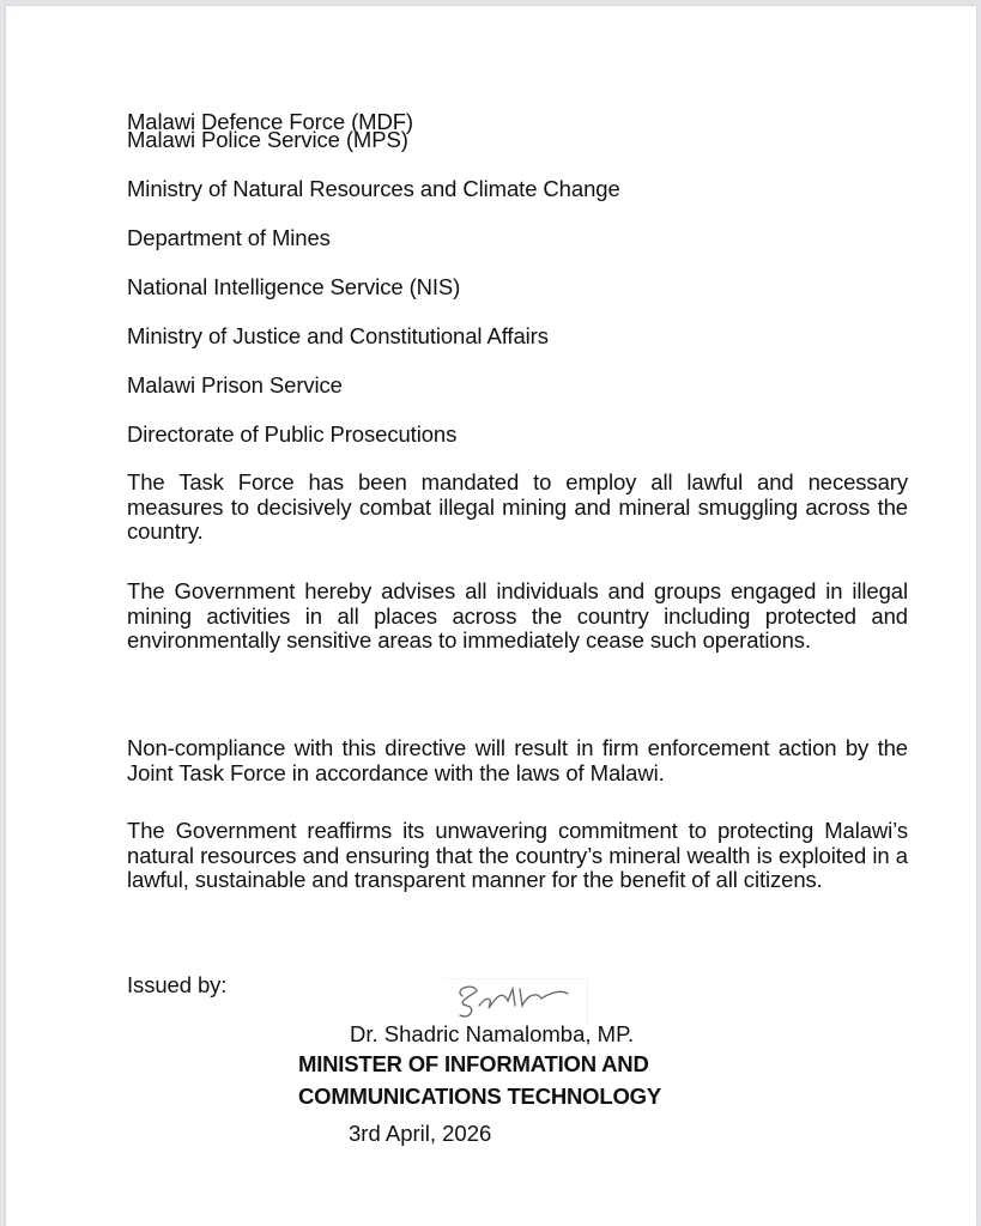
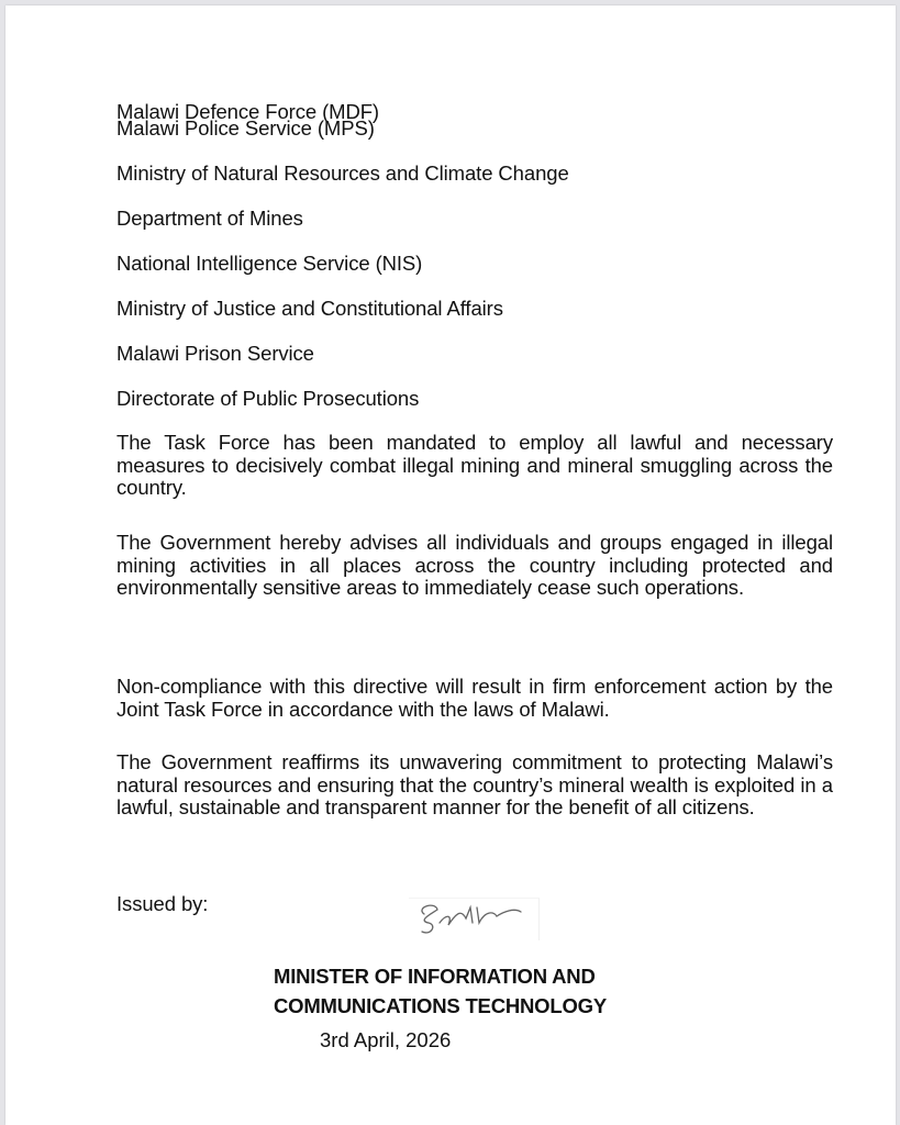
  Malawi Defence Force (MDF)
  Malawi Police Service (MPS)
  Ministry of Natural Resources and Climate Change
  Department of Mines
  National Intelligence Service (NIS)
  Ministry of Justice and Constitutional Affairs
  Malawi Prison Service
  Directorate of Public Prosecutions
  The Task Force has been mandated to employ all lawful and necessary measures to decisively combat illegal mining and mineral smuggling across the country.
  The Government hereby advises all individuals and groups engaged in illegal mining activities in all places across the country including protected and environmentally sensitive areas to immediately cease such operations.
  Non-compliance with this directive will result in firm enforcement action by the Joint Task Force in accordance with the laws of Malawi.
  The Government reaffirms its unwavering commitment to protecting Malawi’s natural resources and ensuring that the country’s mineral wealth is exploited in a lawful, sustainable and transparent manner for the benefit of all citizens.
  Issued by:
- Dr. Shadric Namalomba, MP.
  MINISTER OF INFORMATION AND
  COMMUNICATIONS TECHNOLOGY
  3rd April, 2026
